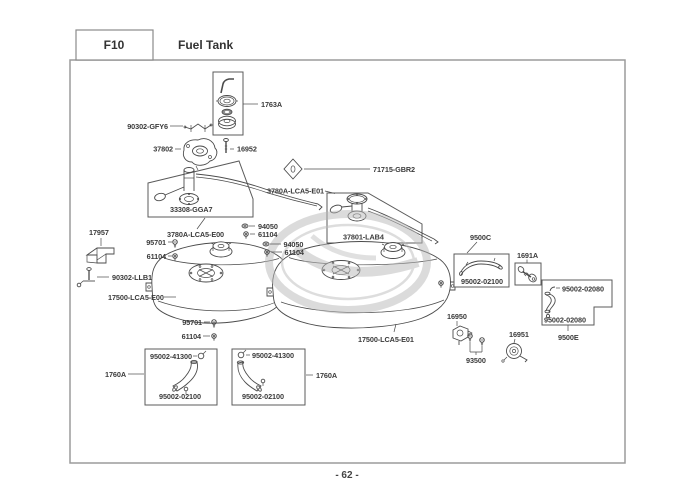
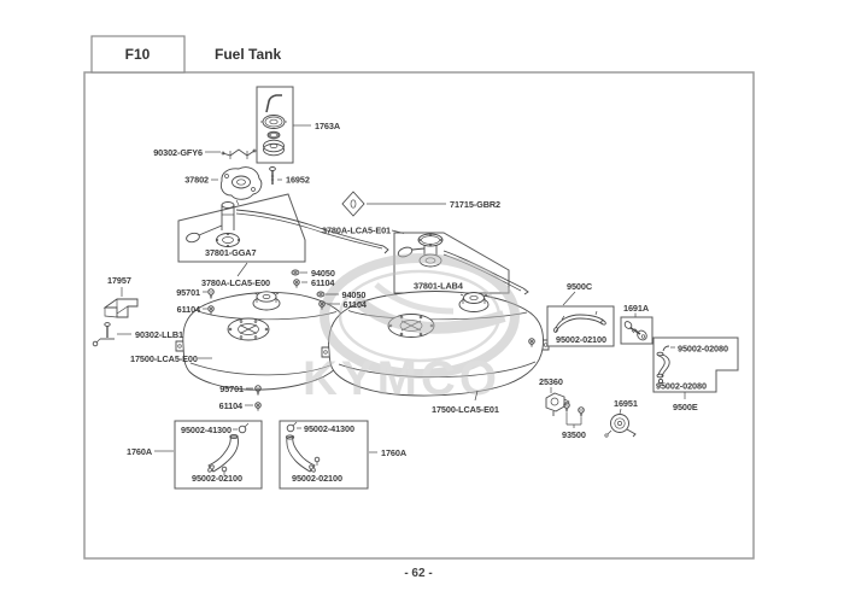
  F10
  Fuel Tank
  - 62 -
+ KYMCO
  1763A
  90302-GFY6
  37802
  16952
- 33308-GGA7
+ 37801-GGA7
  3780A-LCA5-E00
  37801-LAB4
  3780A-LCA5-E01
  71715-GBR2
  95701
  61104
  94050
  61104
  94050
  61104
  17957
  90302-LLB1
  17500-LCA5-E00
  95701
  61104
  17500-LCA5-E01
  95002-41300
  95002-02100
  1760A
  95002-41300
  95002-02100
  1760A
  95002-02100
  9500C
  1691A
  95002-02080
  95002-02080
  9500E
- 16950
+ 25360
  93500
  16951
